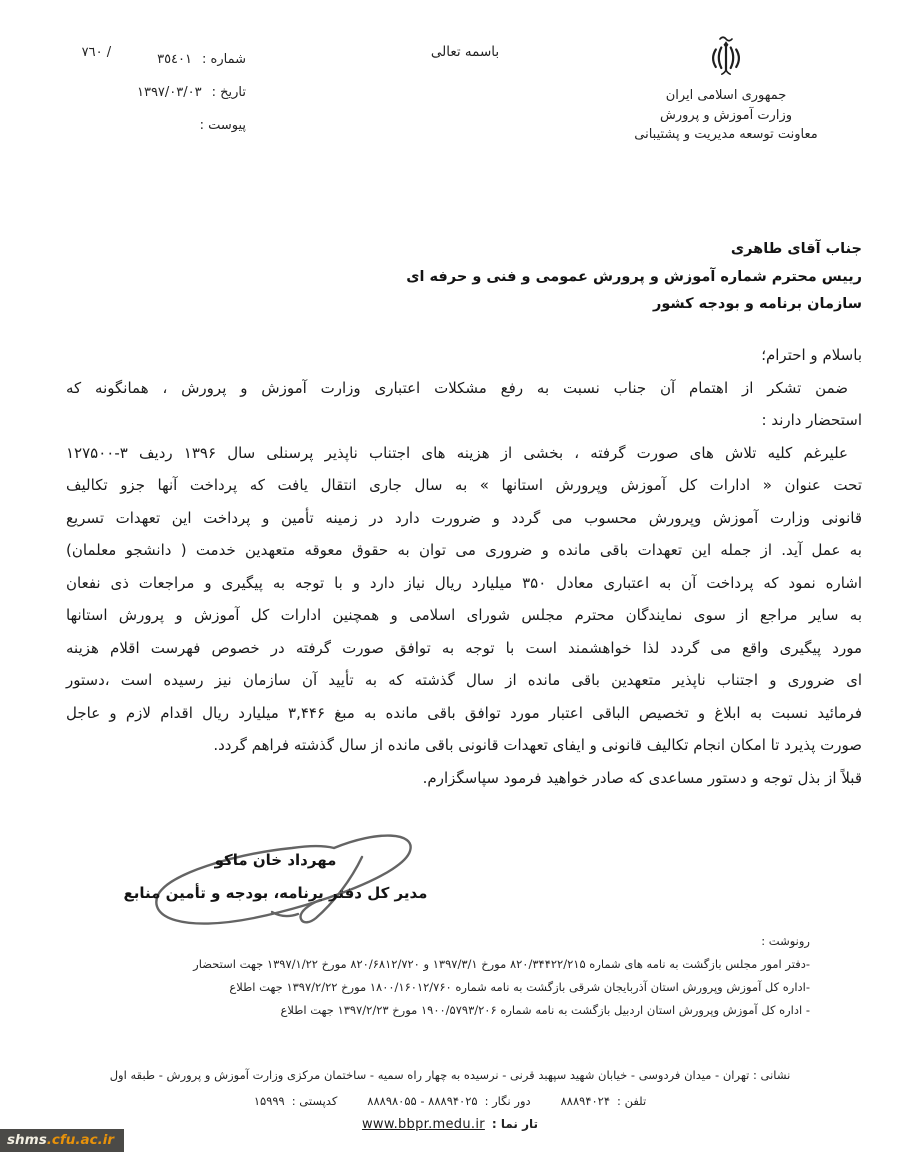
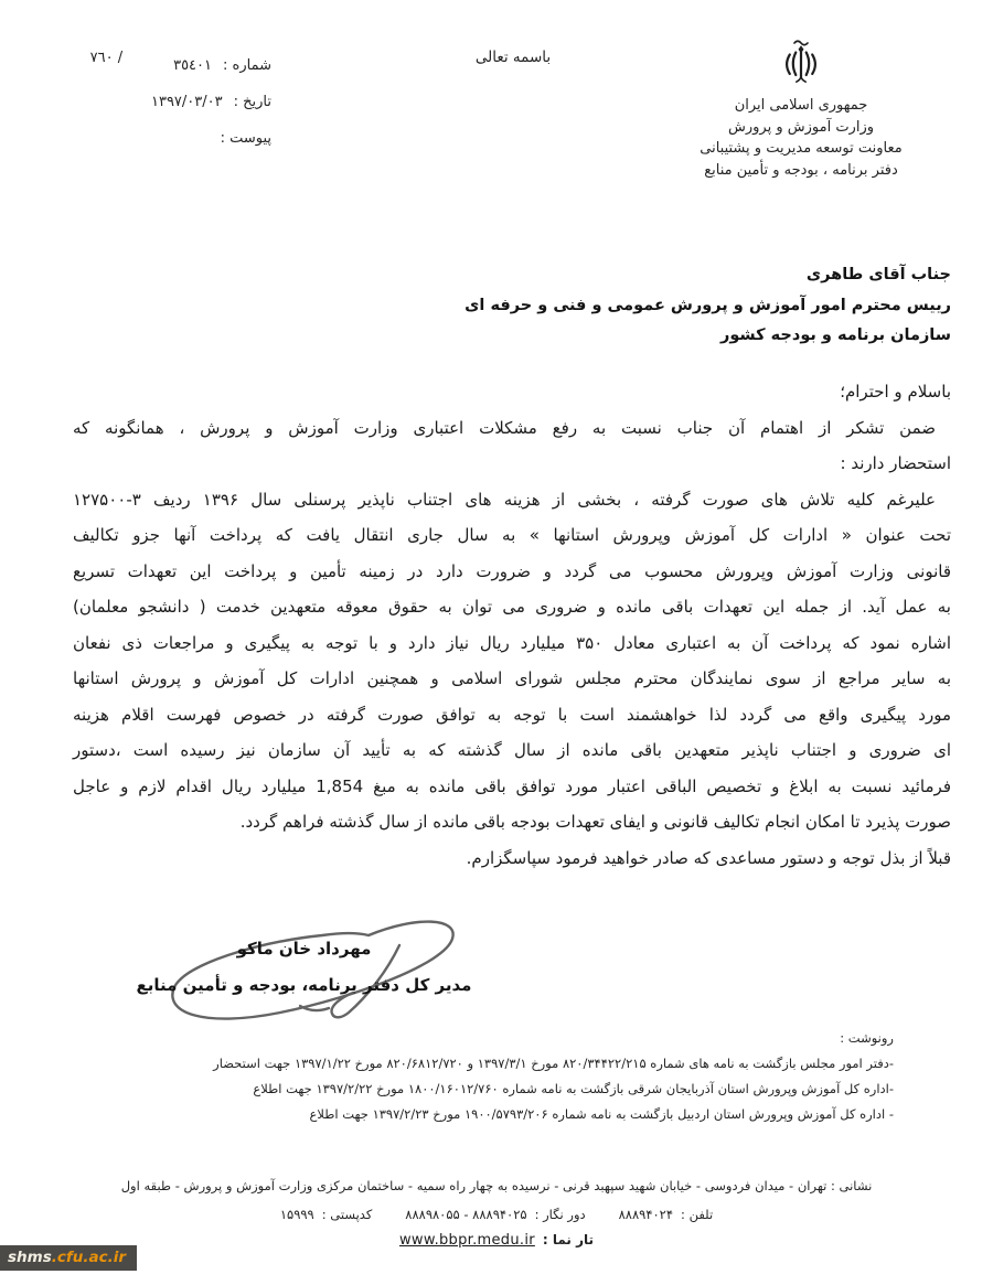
  جمهوری اسلامی ایران
  وزارت آموزش و پرورش
  معاونت توسعه مدیریت و پشتیبانی
+ دفتر برنامه ، بودجه و تأمین منابع
  باسمه تعالی
  شماره :
  ٣٥٤٠١
  / ٧٦٠
  تاریخ :
  ١٣٩٧/٠٣/٠٣
  پیوست :
  جناب آقای طاهری
- رییس محترم شماره آموزش و پرورش عمومی و فنی و حرفه ای
+ رییس محترم امور آموزش و پرورش عمومی و فنی و حرفه ای
  سازمان برنامه و بودجه کشور
  باسلام و احترام؛
  ضمن تشکر از اهتمام آن جناب نسبت به رفع مشکلات اعتباری وزارت آموزش و پرورش ، همانگونه که
  استحضار دارند :
  علیرغم کلیه تلاش های صورت گرفته ، بخشی از هزینه های اجتناب ناپذیر پرسنلی سال ۱۳۹۶ ردیف ۳-۱۲۷۵۰۰
  تحت عنوان « ادارات کل آموزش وپرورش استانها » به سال جاری انتقال یافت که پرداخت آنها جزو تکالیف
  قانونی وزارت آموزش وپرورش محسوب می گردد و ضرورت دارد در زمینه تأمین و پرداخت این تعهدات تسریع
  به عمل آید. از جمله این تعهدات باقی مانده و ضروری می توان به حقوق معوقه متعهدین خدمت ( دانشجو معلمان)
  اشاره نمود که پرداخت آن به اعتباری معادل ۳۵۰ میلیارد ریال نیاز دارد و با توجه به پیگیری و مراجعات ذی نفعان
  به سایر مراجع از سوی نمایندگان محترم مجلس شورای اسلامی و همچنین ادارات کل آموزش و پرورش استانها
  مورد پیگیری واقع می گردد لذا خواهشمند است با توجه به توافق صورت گرفته در خصوص فهرست اقلام هزینه
  ای ضروری و اجتناب ناپذیر متعهدین باقی مانده از سال گذشته که به تأیید آن سازمان نیز رسیده است ،دستور
- فرمائید نسبت به ابلاغ و تخصیص الباقی اعتبار مورد توافق باقی مانده به مبغ ۳,۴۴۶ میلیارد ریال اقدام لازم و عاجل
+ فرمائید نسبت به ابلاغ و تخصیص الباقی اعتبار مورد توافق باقی مانده به مبغ 1,854 میلیارد ریال اقدام لازم و عاجل
- صورت پذیرد تا امکان انجام تکالیف قانونی و ایفای تعهدات قانونی باقی مانده از سال گذشته فراهم گردد.
+ صورت پذیرد تا امکان انجام تکالیف قانونی و ایفای تعهدات بودجه باقی مانده از سال گذشته فراهم گردد.
  قبلاً از بذل توجه و دستور مساعدی که صادر خواهید فرمود سپاسگزارم.
  مهرداد خان ماکو
  مدیر کل دفتر برنامه، بودجه و تأمین منابع
  رونوشت :
  -دفتر امور مجلس بازگشت به نامه های شماره ۸۲۰/۳۴۴۲۲/۲۱۵ مورخ ۱۳۹۷/۳/۱ و ۸۲۰/۶۸۱۲/۷۲۰ مورخ ۱۳۹۷/۱/۲۲ جهت استحضار
  -اداره کل آموزش وپرورش استان آذربایجان شرقی بازگشت به نامه شماره ۱۸۰۰/۱۶۰۱۲/۷۶۰ مورخ ۱۳۹۷/۲/۲۲ جهت اطلاع
  - اداره کل آموزش وپرورش استان اردبیل بازگشت به نامه شماره ۱۹۰۰/۵۷۹۳/۲۰۶ مورخ ۱۳۹۷/۲/۲۳ جهت اطلاع
  نشانی : تهران - میدان فردوسی - خیابان شهید سپهبد قرنی - نرسیده به چهار راه سمیه - ساختمان مرکزی وزارت آموزش و پرورش - طبقه اول
  تلفن :
  ۸۸۸۹۴۰۲۴
  دور نگار :
  ۸۸۸۹۸۰۵۵ - ۸۸۸۹۴۰۲۵
  کدپستی :
  ۱۵۹۹۹
  تار نما :
  www.bbpr.medu.ir
  shms.cfu.ac.ir
